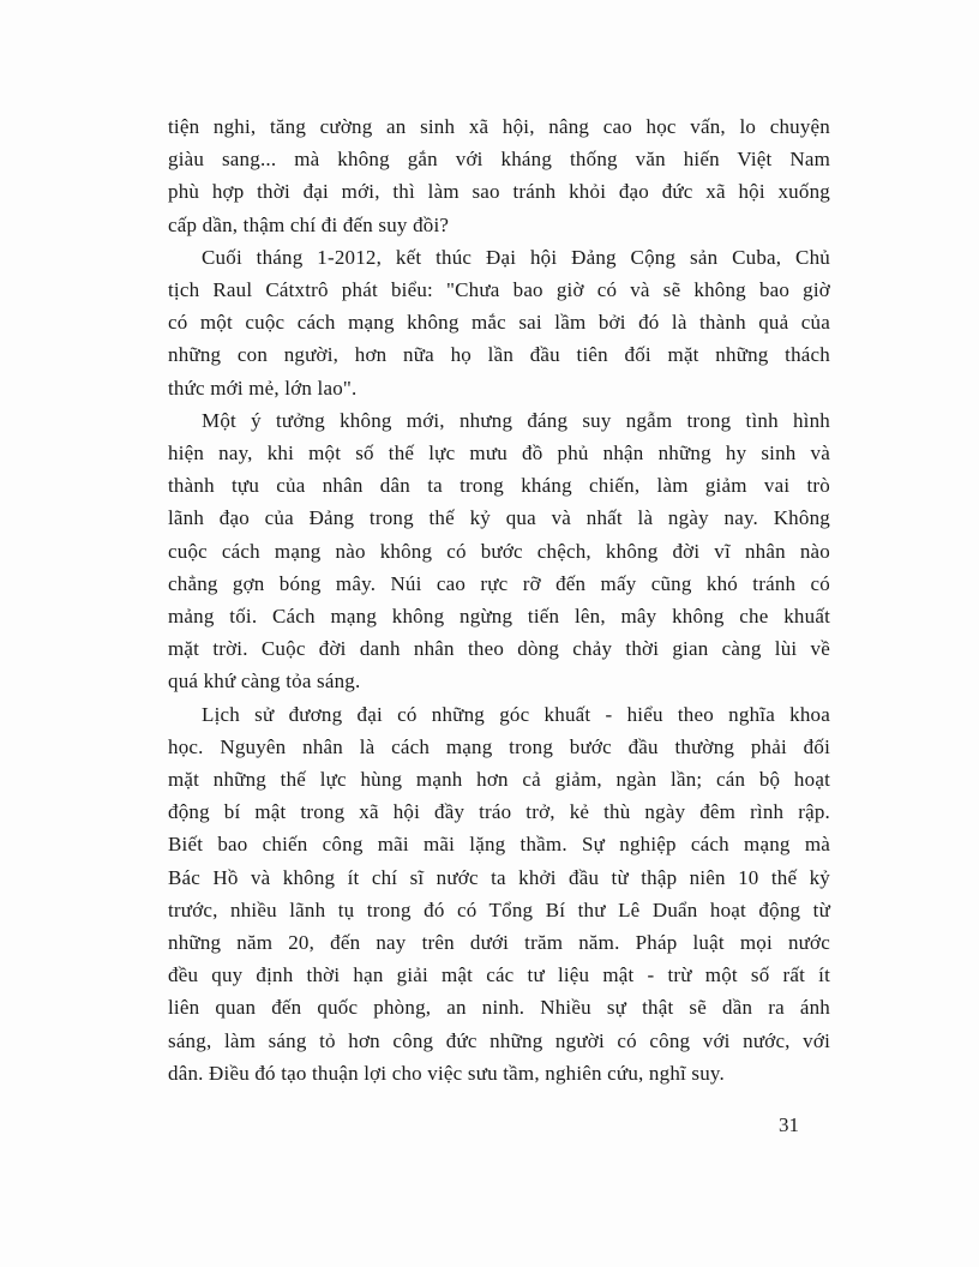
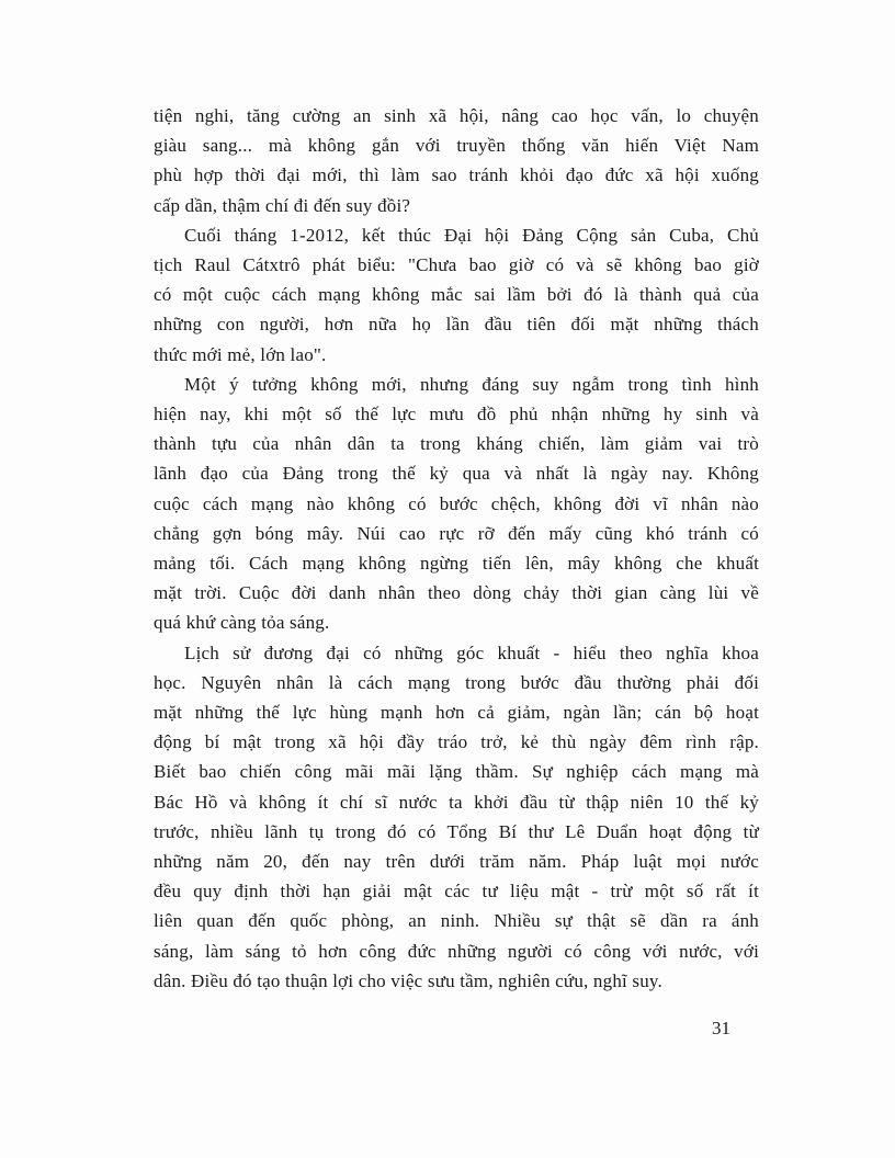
  tiện nghi, tăng cường an sinh xã hội, nâng cao học vấn, lo chuyện
- giàu sang... mà không gắn với kháng thống văn hiến Việt Nam
+ giàu sang... mà không gắn với truyền thống văn hiến Việt Nam
  phù hợp thời đại mới, thì làm sao tránh khỏi đạo đức xã hội xuống
  cấp dần, thậm chí đi đến suy đồi?
  Cuối tháng 1-2012, kết thúc Đại hội Đảng Cộng sản Cuba, Chủ
  tịch Raul Cátxtrô phát biểu: "Chưa bao giờ có và sẽ không bao giờ
  có một cuộc cách mạng không mắc sai lầm bởi đó là thành quả của
  những con người, hơn nữa họ lần đầu tiên đối mặt những thách
  thức mới mẻ, lớn lao".
  Một ý tưởng không mới, nhưng đáng suy ngẫm trong tình hình
  hiện nay, khi một số thế lực mưu đồ phủ nhận những hy sinh và
  thành tựu của nhân dân ta trong kháng chiến, làm giảm vai trò
  lãnh đạo của Đảng trong thế kỷ qua và nhất là ngày nay. Không
  cuộc cách mạng nào không có bước chệch, không đời vĩ nhân nào
  chẳng gợn bóng mây. Núi cao rực rỡ đến mấy cũng khó tránh có
  mảng tối. Cách mạng không ngừng tiến lên, mây không che khuất
  mặt trời. Cuộc đời danh nhân theo dòng chảy thời gian càng lùi về
  quá khứ càng tỏa sáng.
  Lịch sử đương đại có những góc khuất - hiểu theo nghĩa khoa
  học. Nguyên nhân là cách mạng trong bước đầu thường phải đối
  mặt những thế lực hùng mạnh hơn cả giảm, ngàn lần; cán bộ hoạt
  động bí mật trong xã hội đầy tráo trở, kẻ thù ngày đêm rình rập.
  Biết bao chiến công mãi mãi lặng thầm. Sự nghiệp cách mạng mà
  Bác Hồ và không ít chí sĩ nước ta khởi đầu từ thập niên 10 thế kỷ
  trước, nhiều lãnh tụ trong đó có Tổng Bí thư Lê Duẩn hoạt động từ
  những năm 20, đến nay trên dưới trăm năm. Pháp luật mọi nước
  đều quy định thời hạn giải mật các tư liệu mật - trừ một số rất ít
  liên quan đến quốc phòng, an ninh. Nhiều sự thật sẽ dần ra ánh
  sáng, làm sáng tỏ hơn công đức những người có công với nước, với
  dân. Điều đó tạo thuận lợi cho việc sưu tầm, nghiên cứu, nghĩ suy.
  31
